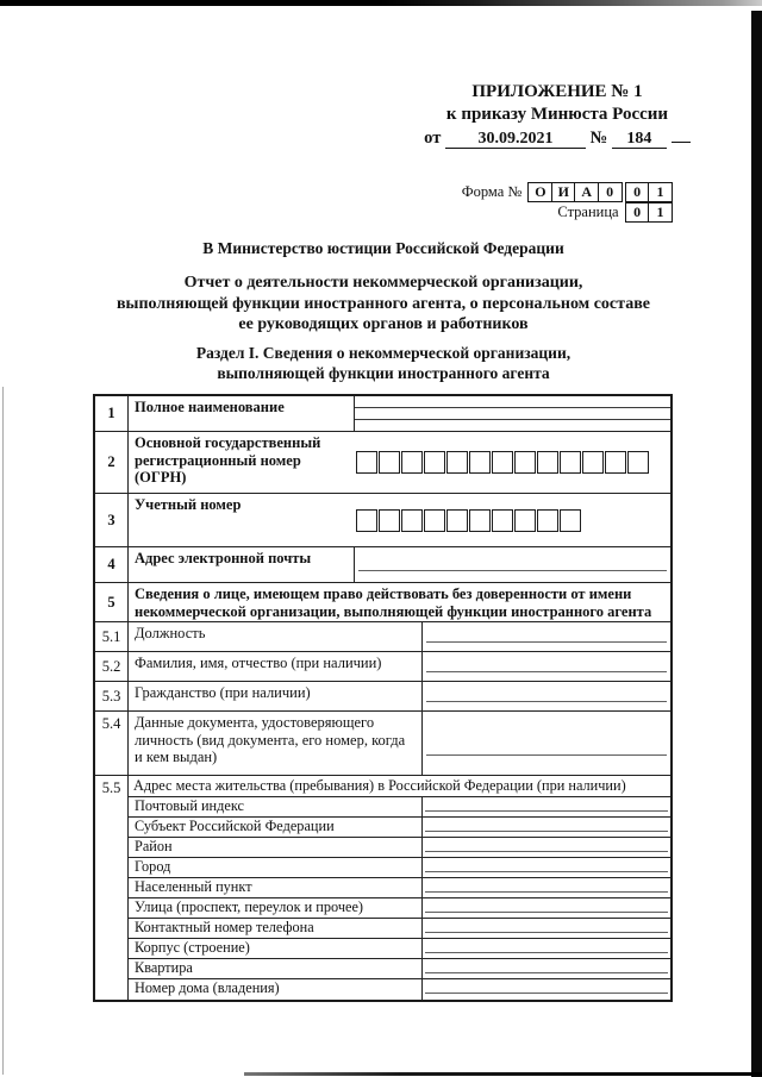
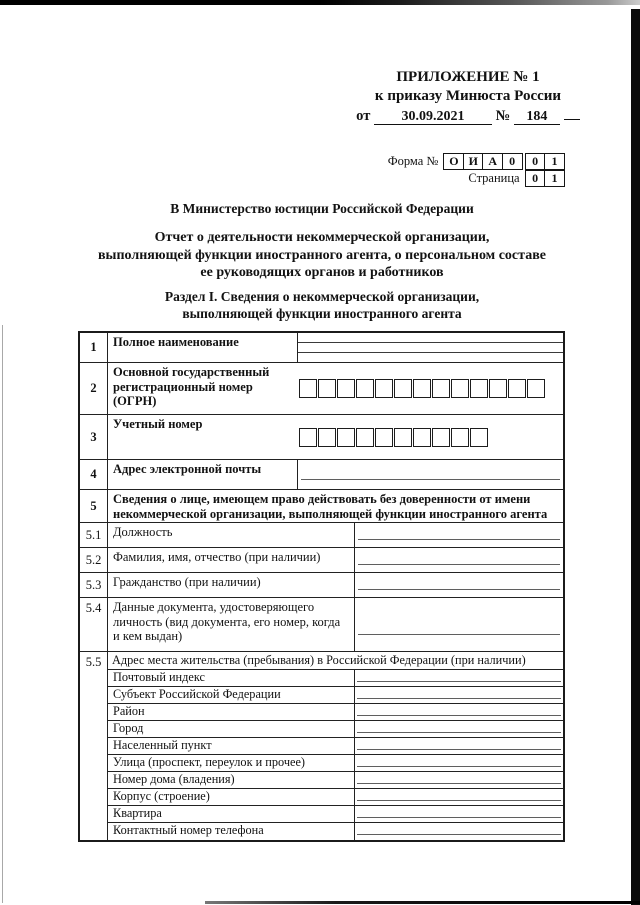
  ПРИЛОЖЕНИЕ № 1
  к приказу Минюста России
  от 30.09.2021 № 184
  Форма №
  О
  И
  А
  0
  0
  1
  Страница
  0
  1
  В Министерство юстиции Российской Федерации
  Отчет о деятельности некоммерческой организации,
  выполняющей функции иностранного агента, о персональном составе
  ее руководящих органов и работников
  Раздел I. Сведения о некоммерческой организации,
  выполняющей функции иностранного агента
  1
  Полное наименование
  2
  Основной государственный регистрационный номер (ОГРН)
  3
  Учетный номер
  4
  Адрес электронной почты
  5
  Сведения о лице, имеющем право действовать без доверенности от имени некоммерческой организации, выполняющей функции иностранного агента
  5.1
  Должность
  5.2
  Фамилия, имя, отчество (при наличии)
  5.3
  Гражданство (при наличии)
  5.4
  Данные документа, удостоверяющего личность (вид документа, его номер, когда и кем выдан)
  5.5
  Адрес места жительства (пребывания) в Российской Федерации (при наличии)
  Почтовый индекс
  Субъект Российской Федерации
  Район
  Город
  Населенный пункт
  Улица (проспект, переулок и прочее)
- Контактный номер телефона
+ Номер дома (владения)
  Корпус (строение)
  Квартира
- Номер дома (владения)
+ Контактный номер телефона
